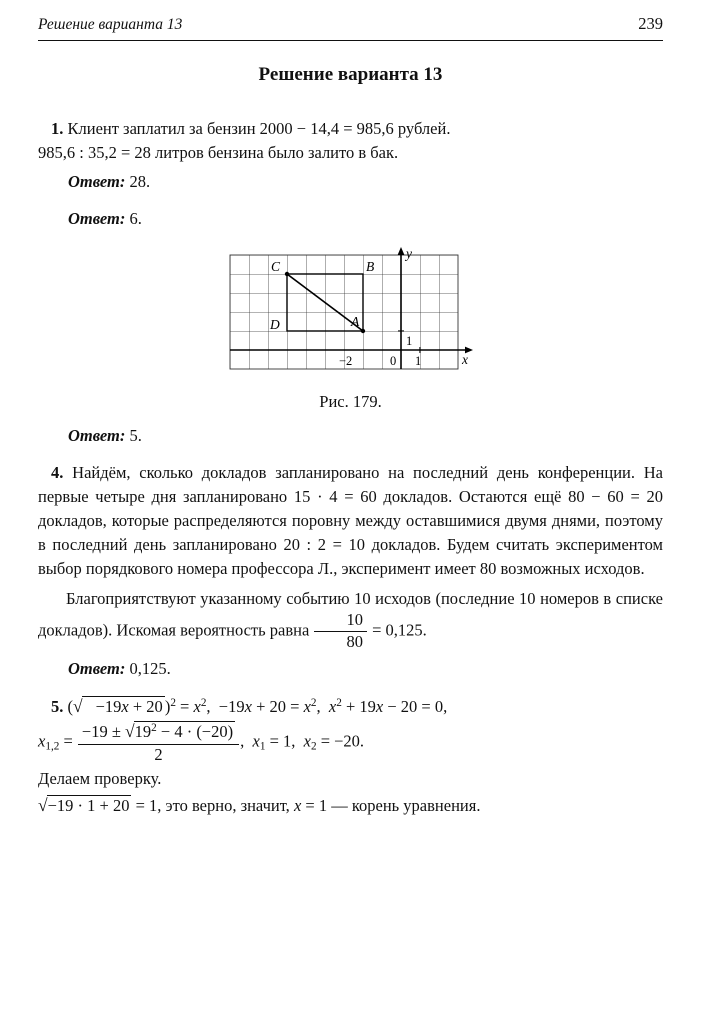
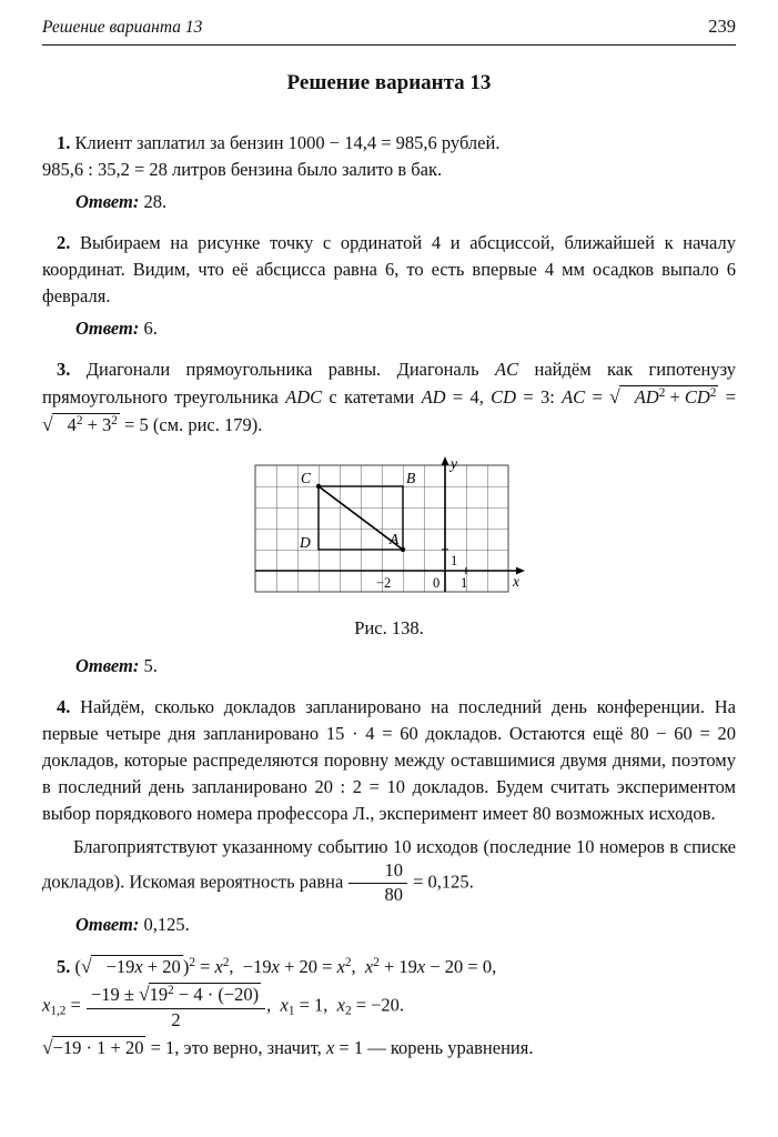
  Решение варианта 13
  239
  Решение варианта 13
- 1. Клиент заплатил за бензин 2000 − 14,4 = 985,6 рублей.
+ 1. Клиент заплатил за бензин 1000 − 14,4 = 985,6 рублей.
  985,6 : 35,2 = 28 литров бензина было залито в бак.
  Ответ: 28.
+ 2. Выбираем на рисунке точку с ординатой 4 и абсциссой, ближайшей к началу координат. Видим, что её абсцисса равна 6, то есть впервые 4 мм осадков выпало 6 февраля.
  Ответ: 6.
+ 3. Диагонали прямоугольника равны. Диагональ AC найдём как гипотенузу прямоугольного треугольника ADC с катетами AD = 4, CD = 3: AC = √ AD2 + CD2 = √ 42 + 32 = 5 (см. рис. 179).
  C
  B
  D
  A
  y
  x
  −2
  0
  1
  1
- Рис. 179.
+ Рис. 138.
  Ответ: 5.
  4. Найдём, сколько докладов запланировано на последний день конференции. На первые четыре дня запланировано 15 · 4 = 60 докладов. Остаются ещё 80 − 60 = 20 докладов, которые распределяются поровну между оставшимися двумя днями, поэтому в последний день запланировано 20 : 2 = 10 докладов. Будем считать экспериментом выбор порядкового номера профессора Л., эксперимент имеет 80 возможных исходов.
  Благоприятствуют указанному событию 10 исходов (последние 10 номеров в списке докладов). Искомая вероятность равна
  10
  80
  = 0,125.
  Ответ: 0,125.
  5. (√ −19x + 20)2 = x2, −19x + 20 = x2, x2 + 19x − 20 = 0,
  x1,2 =
  −19 ± √192 − 4 · (−20)
  2
  , x1 = 1, x2 = −20.
- Делаем проверку.
  √−19 · 1 + 20 = 1, это верно, значит, x = 1 — корень уравнения.
